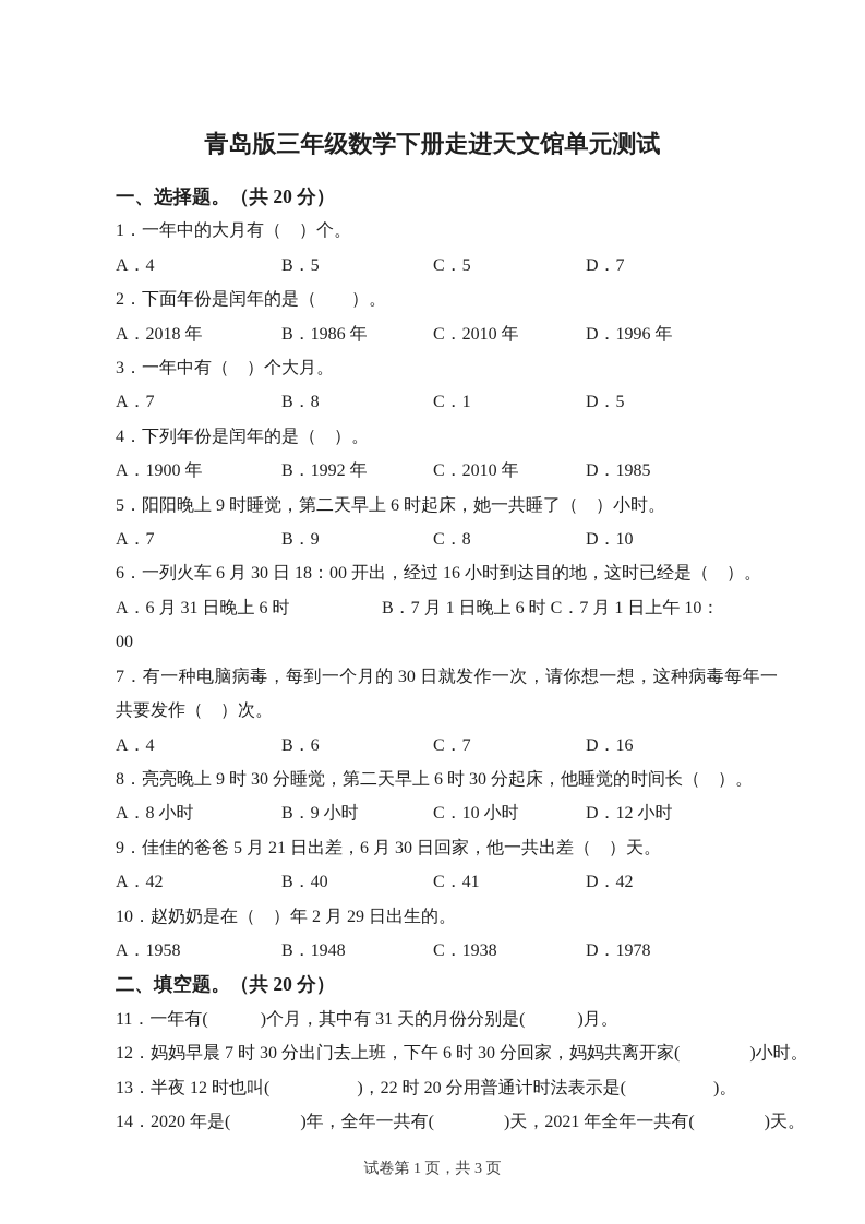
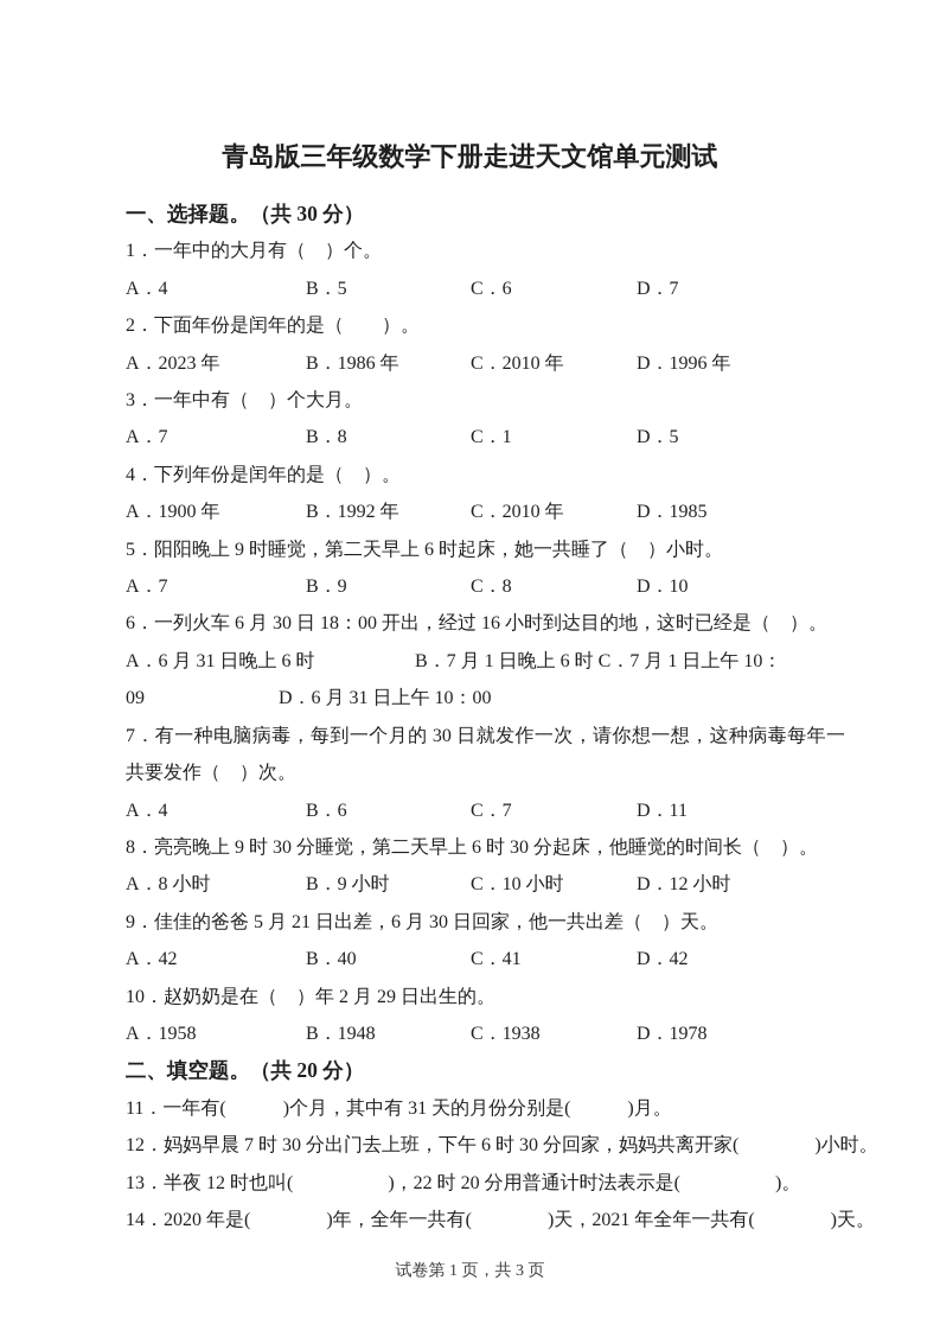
  青岛版三年级数学下册走进天文馆单元测试
- 一、选择题。（共 20 分）
+ 一、选择题。（共 30 分）
  1．一年中的大月有（ ）个。
  A．4
  B．5
- C．5
+ C．6
  D．7
  2．下面年份是闰年的是（ ）。
- A．2018 年
+ A．2023 年
  B．1986 年
  C．2010 年
  D．1996 年
  3．一年中有（ ）个大月。
  A．7
  B．8
  C．1
  D．5
  4．下列年份是闰年的是（ ）。
  A．1900 年
  B．1992 年
  C．2010 年
  D．1985
  5．阳阳晚上 9 时睡觉，第二天早上 6 时起床，她一共睡了（ ）小时。
  A．7
  B．9
  C．8
  D．10
  6．一列火车 6 月 30 日 18：00 开出，经过 16 小时到达目的地，这时已经是（ ）。
  A．6 月 31 日晚上 6 时
  B．7 月 1 日晚上 6 时 C．7 月 1 日上午 10：
- 00
+ 09
+ D．6 月 31 日上午 10：00
  7．有一种电脑病毒，每到一个月的 30 日就发作一次，请你想一想，这种病毒每年一共要发作（ ）次。
  A．4
  B．6
  C．7
- D．16
+ D．11
  8．亮亮晚上 9 时 30 分睡觉，第二天早上 6 时 30 分起床，他睡觉的时间长（ ）。
  A．8 小时
  B．9 小时
  C．10 小时
  D．12 小时
  9．佳佳的爸爸 5 月 21 日出差，6 月 30 日回家，他一共出差（ ）天。
  A．42
  B．40
  C．41
  D．42
  10．赵奶奶是在（ ）年 2 月 29 日出生的。
  A．1958
  B．1948
  C．1938
  D．1978
  二、填空题。（共 20 分）
  11．一年有( )个月，其中有 31 天的月份分别是( )月。
  12．妈妈早晨 7 时 30 分出门去上班，下午 6 时 30 分回家，妈妈共离开家( )小时。
  13．半夜 12 时也叫( )，22 时 20 分用普通计时法表示是( )。
  14．2020 年是( )年，全年一共有( )天，2021 年全年一共有( )天。
  试卷第 1 页，共 3 页
